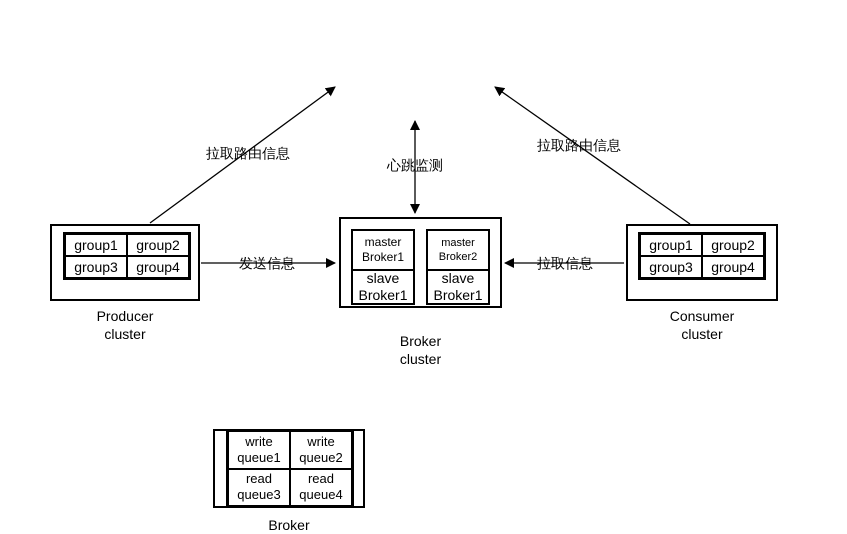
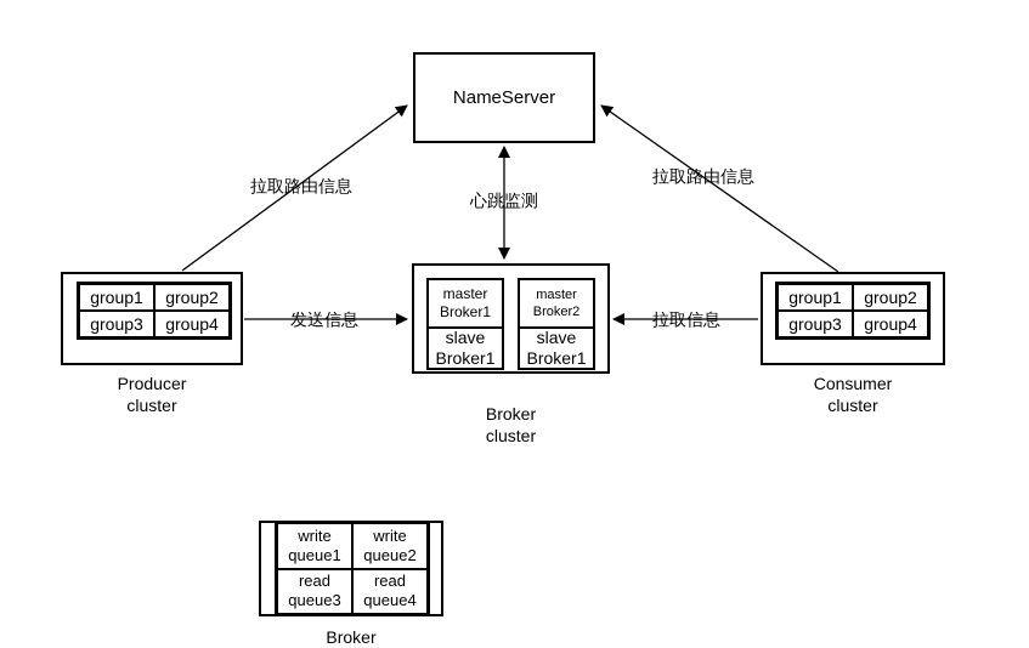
+ NameServer
  group1
  group2
  group3
  group4
  Producer
  cluster
  group1
  group2
  group3
  group4
  Consumer
  cluster
  master
  Broker1
  slave
  Broker1
  master
  Broker2
  slave
  Broker1
  Broker
  cluster
  write
  queue1
  write
  queue2
  read
  queue3
  read
  queue4
  Broker
  拉取路由信息
  拉取路由信息
  心跳监测
  发送信息
  拉取信息
